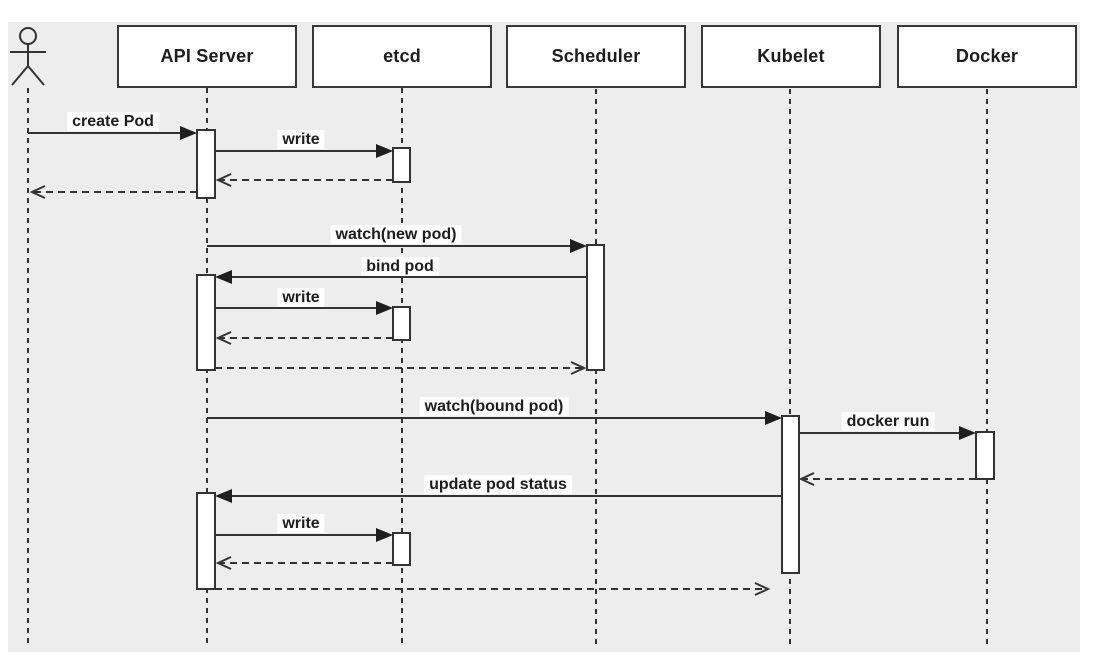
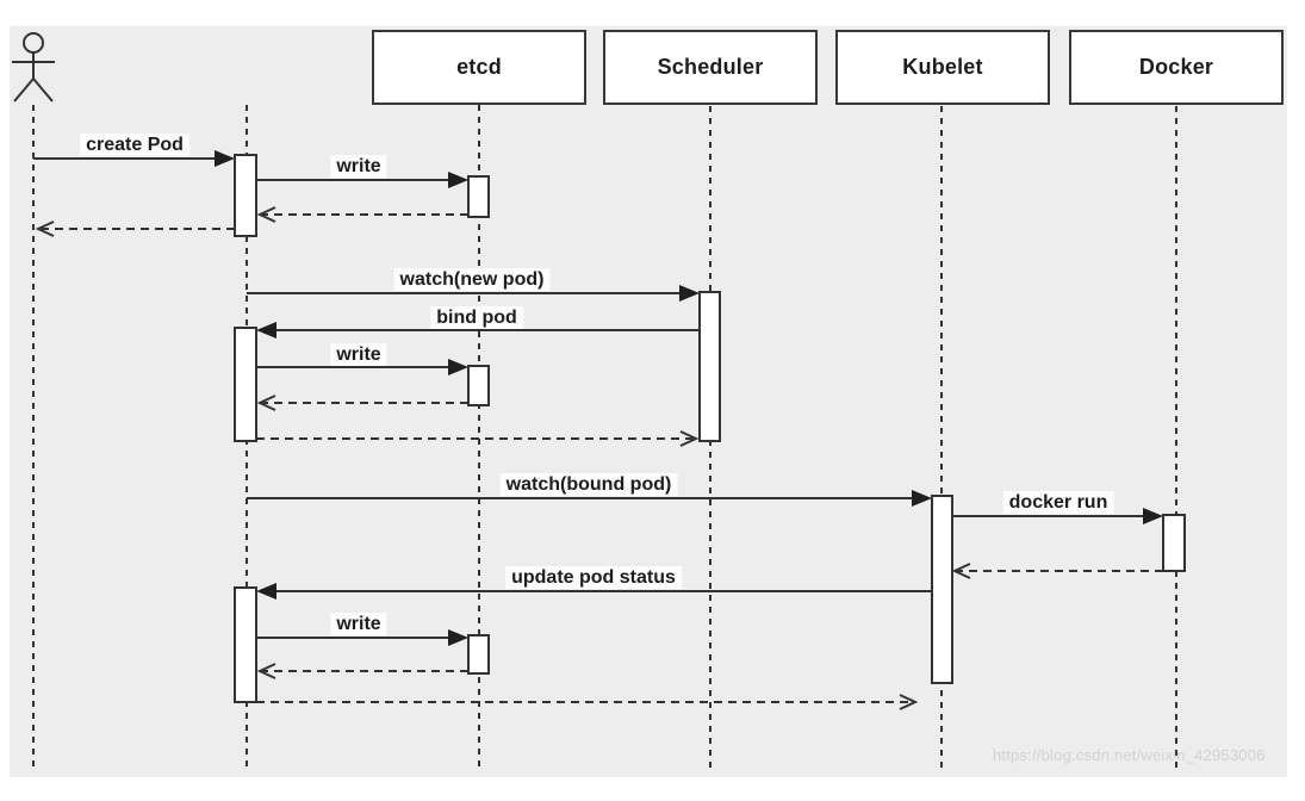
- API Server
  etcd
  Scheduler
  Kubelet
  Docker
  create Pod
  write
  watch(new pod)
  bind pod
  write
  watch(bound pod)
  docker run
  update pod status
  write
+ https://blog.csdn.net/weixin_42953006
